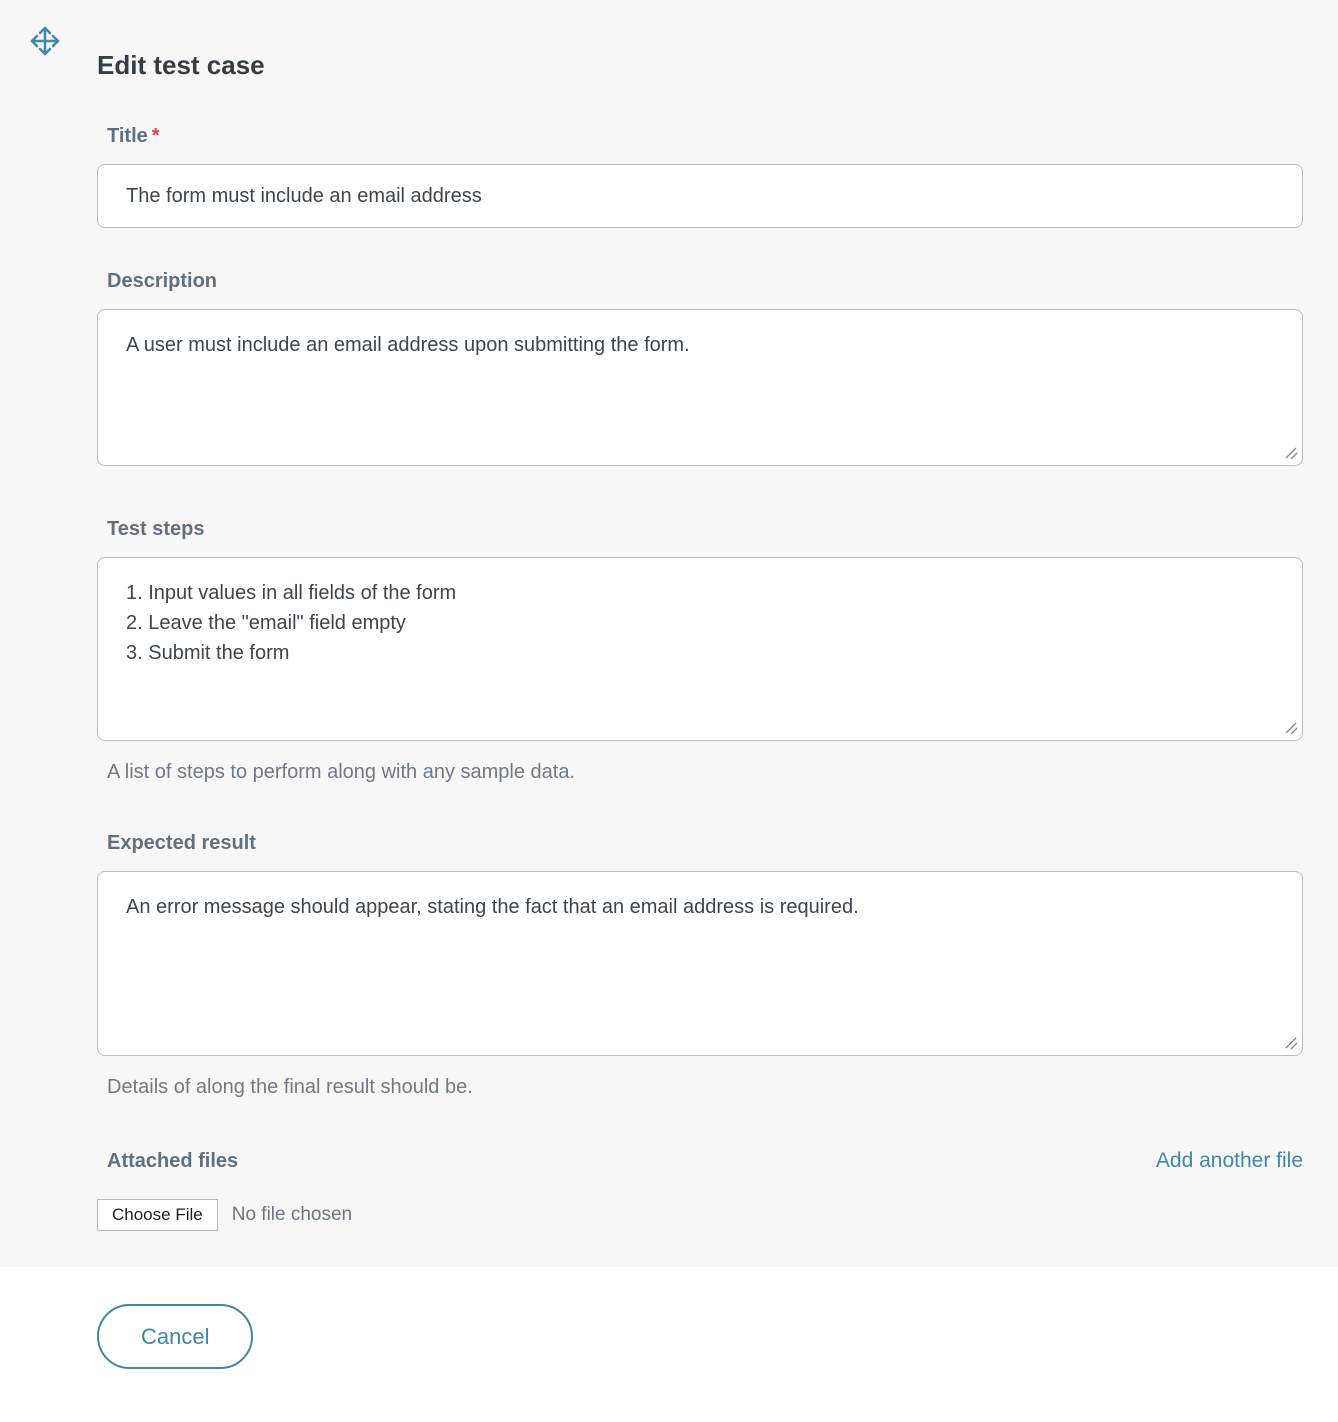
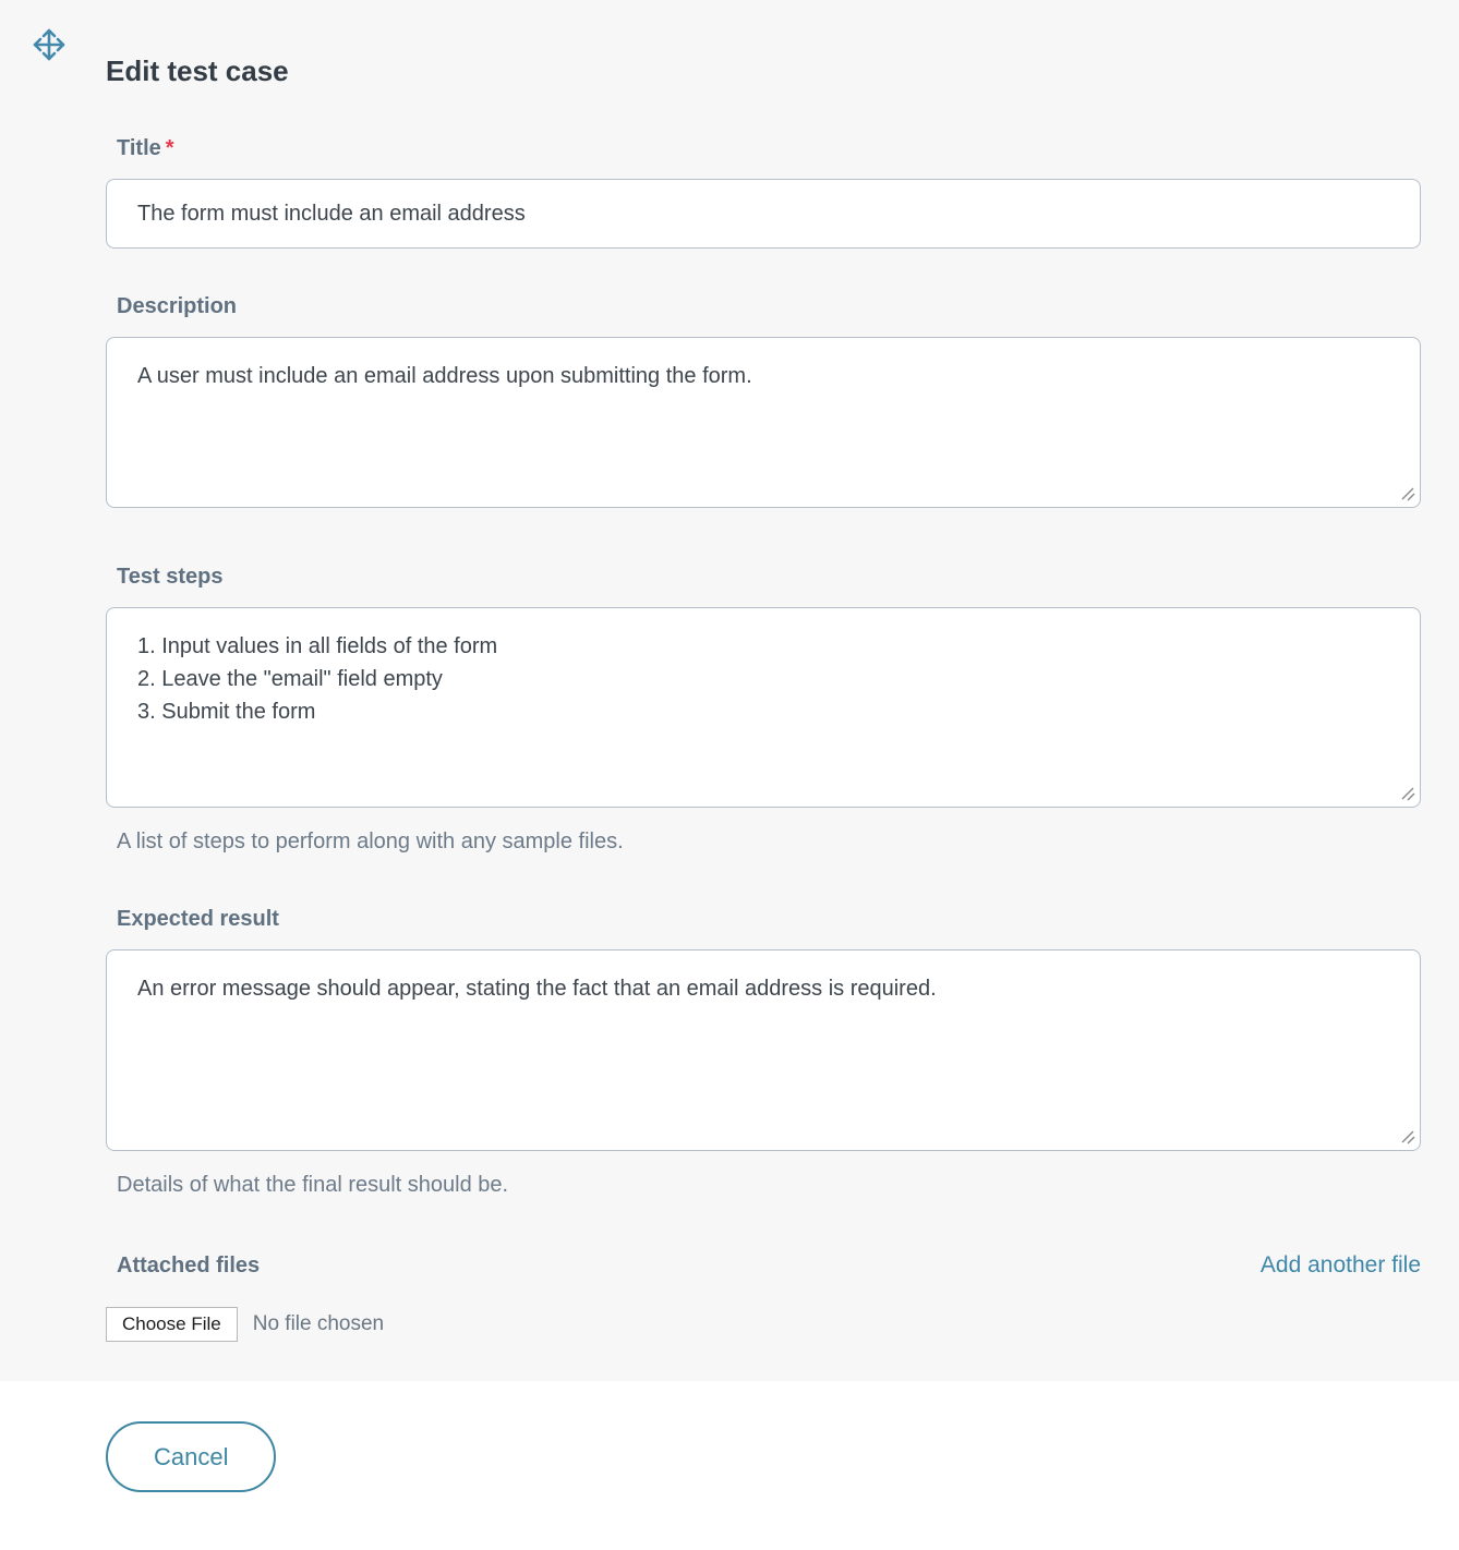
  Edit test case
  Title *
  The form must include an email address
  Description
  A user must include an email address upon submitting the form.
  Test steps
  1. Input values in all fields of the form
  2. Leave the "email" field empty
  3. Submit the form
- A list of steps to perform along with any sample data.
+ A list of steps to perform along with any sample files.
  Expected result
  An error message should appear, stating the fact that an email address is required.
- Details of along the final result should be.
+ Details of what the final result should be.
  Attached files
  Add another file
  Choose File
  No file chosen
  Cancel
